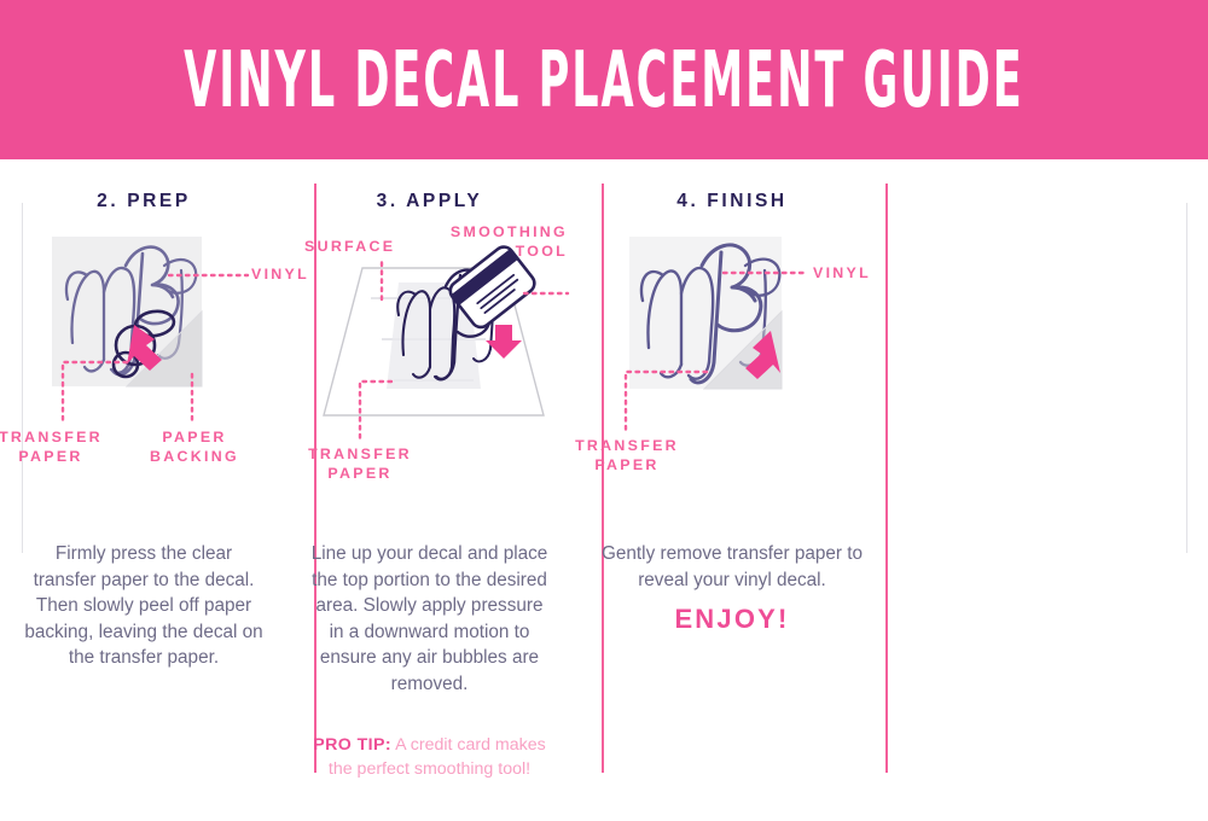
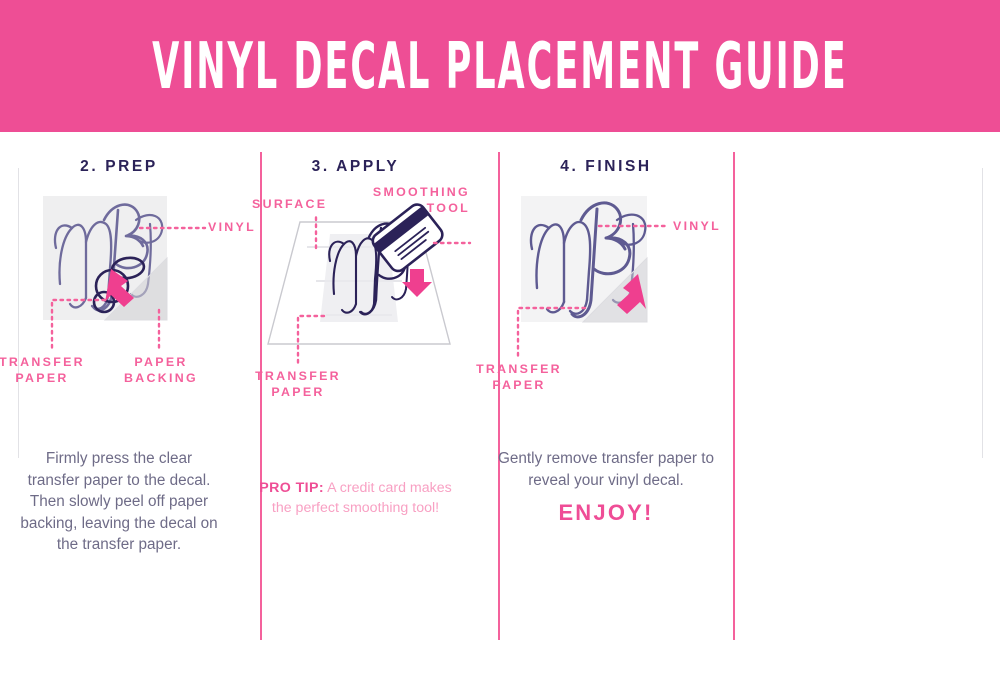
  VINYL DECAL PLACEMENT GUIDE
  2. PREP
  VINYL
  TRANSFER
  PAPER
  PAPER
  BACKING
  Firmly press the clear transfer paper to the decal. Then slowly peel off paper backing, leaving the decal on the transfer paper.
  3. APPLY
  SURFACE
  SMOOTHING
  TOOL
  TRANSFER
  PAPER
- Line up your decal and place the top portion to the desired area. Slowly apply pressure in a downward motion to ensure any air bubbles are removed.
  PRO TIP: A credit card makes the perfect smoothing tool!
  4. FINISH
  VINYL
  TRANSFER
  PAPER
  Gently remove transfer paper to reveal your vinyl decal.
  ENJOY!
